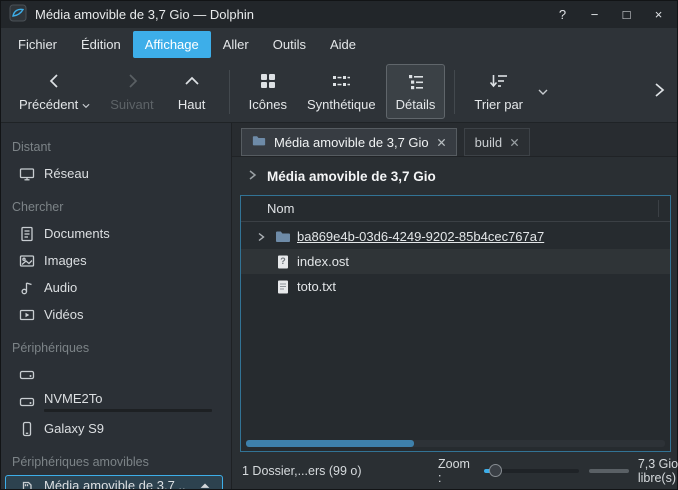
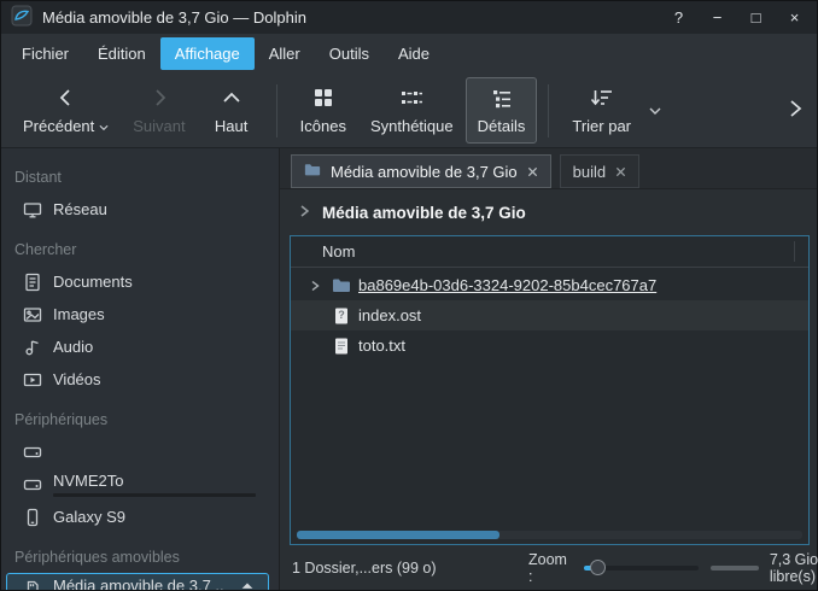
  Média amovible de 3,7 Gio — Dolphin
  ?
  −
  □
  ×
  Fichier
  Édition
  Affichage
  Aller
  Outils
  Aide
  Précédent
  Suivant
  Haut
  Icônes
  Synthétique
  Détails
  Trier par
  Distant
  Réseau
  Chercher
  Documents
  Images
  Audio
  Vidéos
  Périphériques
  NVME2To
  Galaxy S9
  Périphériques amovibles
  Média amovible de 3,7 ..
  Média amovible de 3,7 Gio
  build
  Média amovible de 3,7 Gio
  Nom
- ba869e4b-03d6-4249-9202-85b4cec767a7
+ ba869e4b-03d6-3324-9202-85b4cec767a7
  ?
  index.ost
  toto.txt
  1 Dossier,...ers (99 o)
  Zoom :
  7,3 Gio libre(s)
